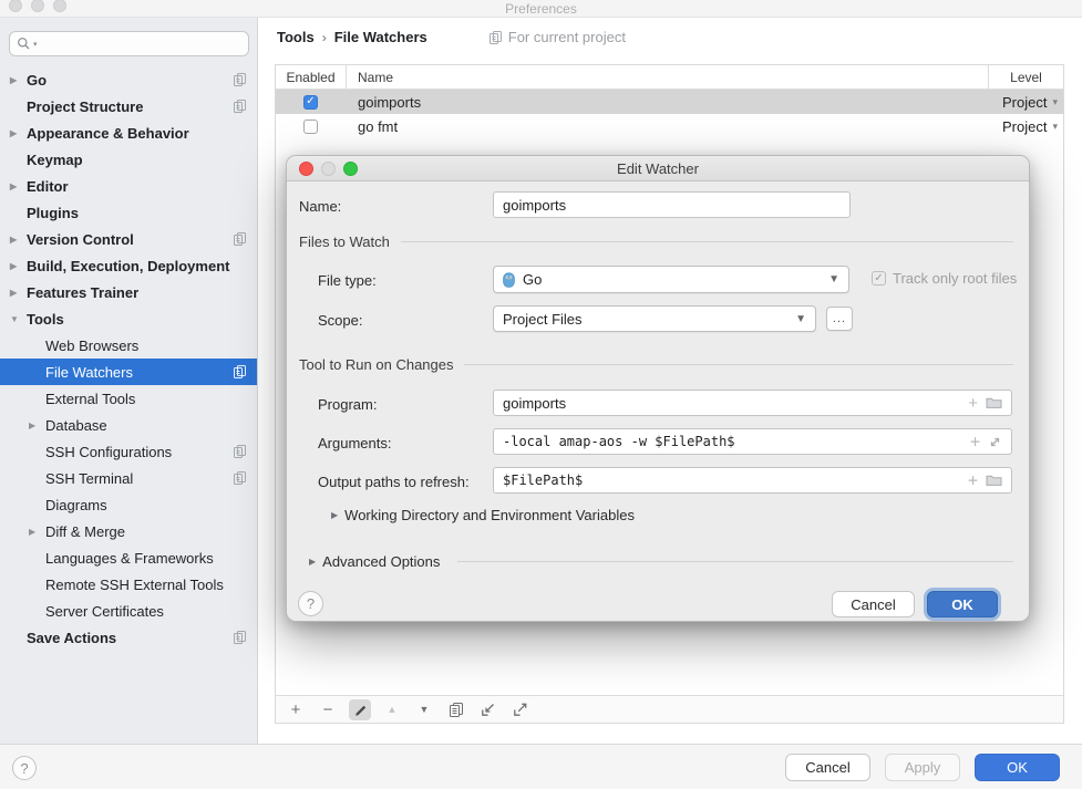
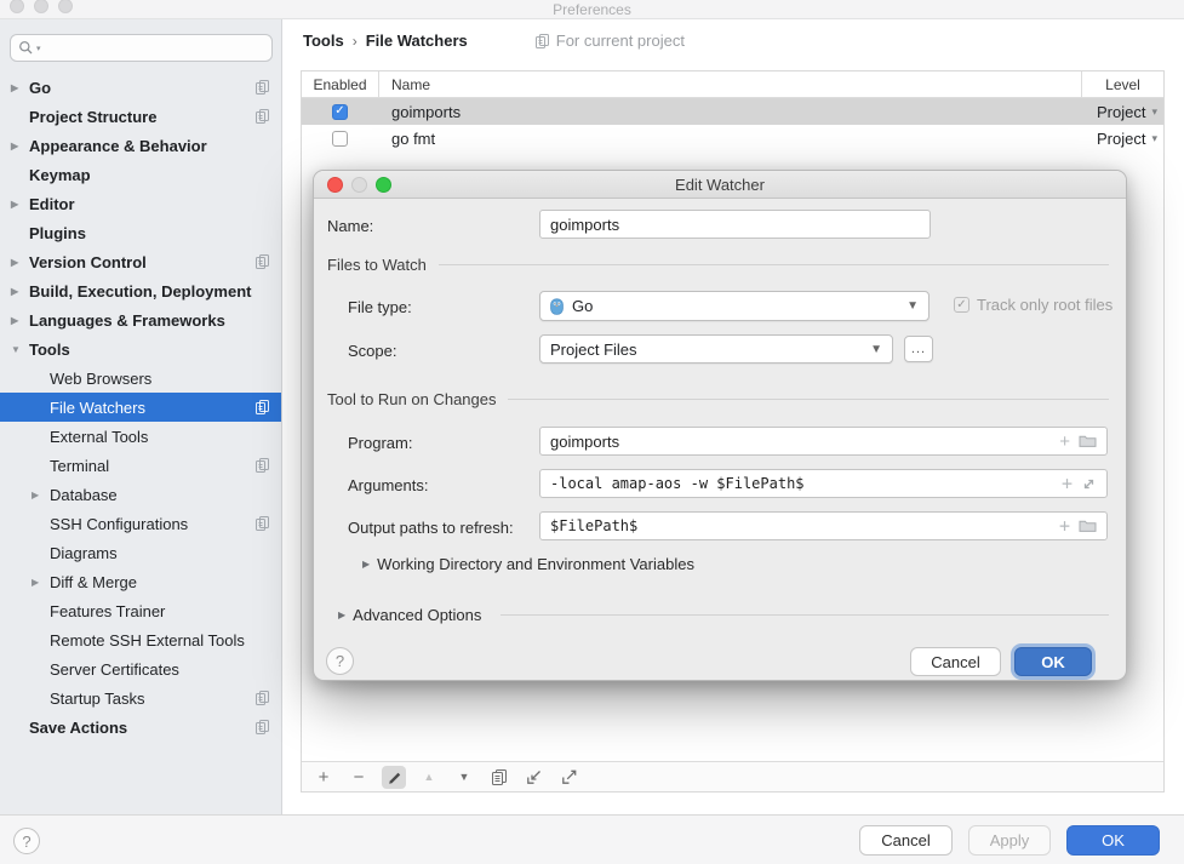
  Preferences
  ▶
  Go
  Project Structure
  ▶
  Appearance & Behavior
  Keymap
  ▶
  Editor
  Plugins
  ▶
  Version Control
  ▶
  Build, Execution, Deployment
  ▶
- Features Trainer
+ Languages & Frameworks
  ▼
  Tools
  Web Browsers
  File Watchers
  External Tools
+ Terminal
  ▶
  Database
  SSH Configurations
- SSH Terminal
  Diagrams
  ▶
  Diff & Merge
- Languages & Frameworks
+ Features Trainer
  Remote SSH External Tools
  Server Certificates
+ Startup Tasks
  Save Actions
  Tools
  ›
  File Watchers
  For current project
  Enabled
  Name
  Level
  ✓
  goimports
  Project
  ▾
  go fmt
  Project
  ▾
  +
  −
  ▲
  ▼
  ?
  Cancel
  Apply
  OK
  Edit Watcher
  Name:
  goimports
  Files to Watch
  File type:
  Go
  ▼
  ✓
  Track only root files
  Scope:
  Project Files
  ▼
  ...
  Tool to Run on Changes
  Program:
  goimports
  +
  Arguments:
  -local amap-aos -w $FilePath$
  +
  Output paths to refresh:
  $FilePath$
  +
  ▶
  Working Directory and Environment Variables
  ▶
  Advanced Options
  ?
  Cancel
  OK
